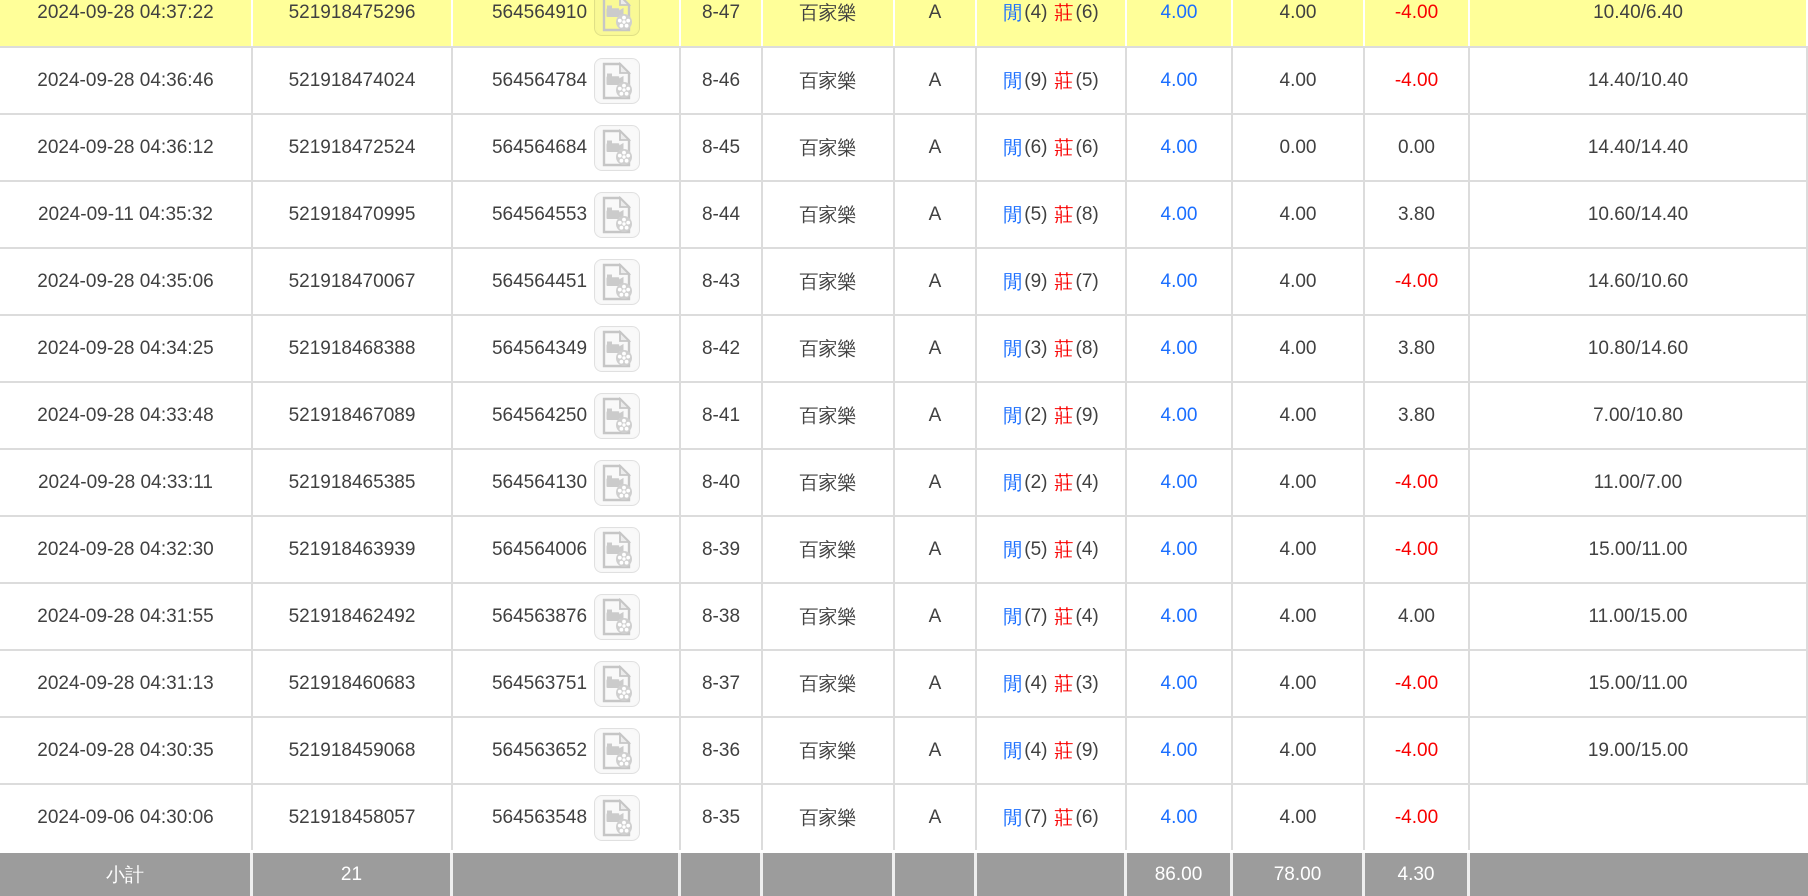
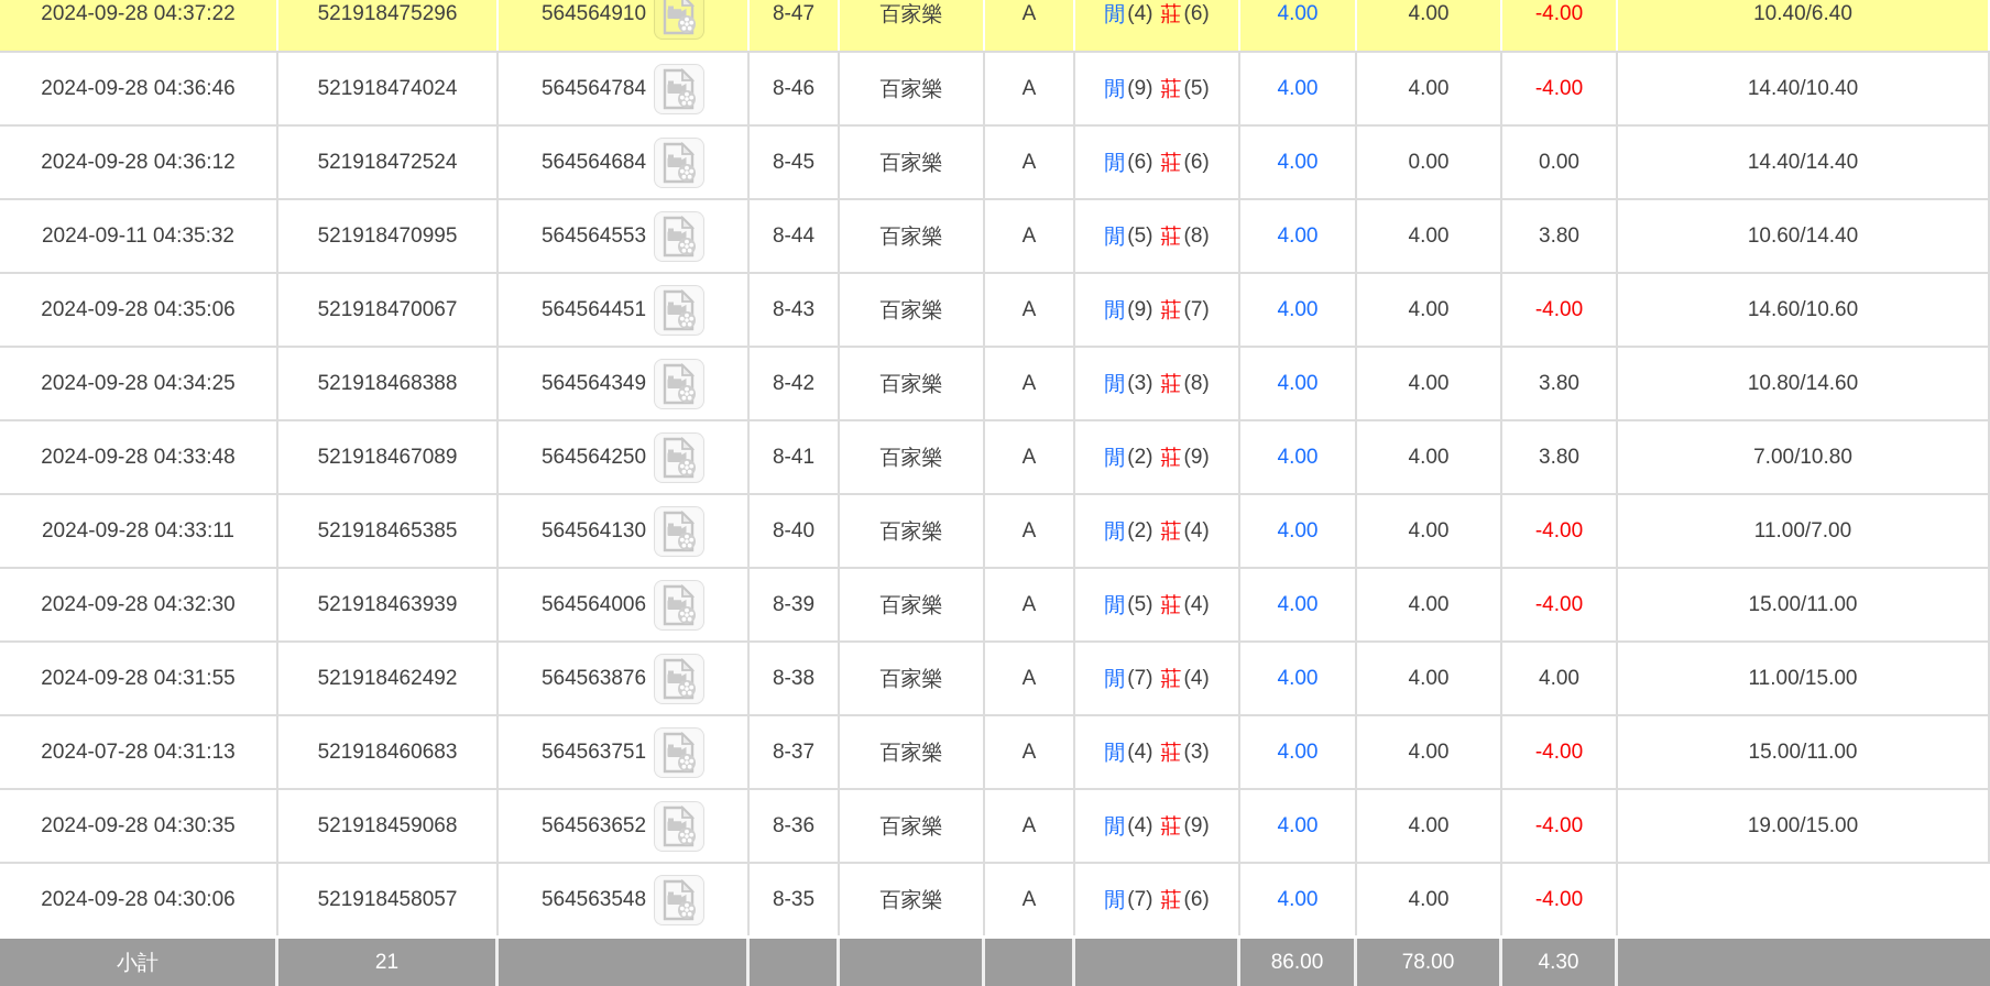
  2024-09-28 04:37:22
  521918475296
  564564910
  8-47
  百家樂
  A
  閒
  (4)
  莊
  (6)
  4.00
  4.00
  -4.00
  10.40/6.40
  2024-09-28 04:36:46
  521918474024
  564564784
  8-46
  百家樂
  A
  閒
  (9)
  莊
  (5)
  4.00
  4.00
  -4.00
  14.40/10.40
  2024-09-28 04:36:12
  521918472524
  564564684
  8-45
  百家樂
  A
  閒
  (6)
  莊
  (6)
  4.00
  0.00
  0.00
  14.40/14.40
  2024-09-11 04:35:32
  521918470995
  564564553
  8-44
  百家樂
  A
  閒
  (5)
  莊
  (8)
  4.00
  4.00
  3.80
  10.60/14.40
  2024-09-28 04:35:06
  521918470067
  564564451
  8-43
  百家樂
  A
  閒
  (9)
  莊
  (7)
  4.00
  4.00
  -4.00
  14.60/10.60
  2024-09-28 04:34:25
  521918468388
  564564349
  8-42
  百家樂
  A
  閒
  (3)
  莊
  (8)
  4.00
  4.00
  3.80
  10.80/14.60
  2024-09-28 04:33:48
  521918467089
  564564250
  8-41
  百家樂
  A
  閒
  (2)
  莊
  (9)
  4.00
  4.00
  3.80
  7.00/10.80
  2024-09-28 04:33:11
  521918465385
  564564130
  8-40
  百家樂
  A
  閒
  (2)
  莊
  (4)
  4.00
  4.00
  -4.00
  11.00/7.00
  2024-09-28 04:32:30
  521918463939
  564564006
  8-39
  百家樂
  A
  閒
  (5)
  莊
  (4)
  4.00
  4.00
  -4.00
  15.00/11.00
  2024-09-28 04:31:55
  521918462492
  564563876
  8-38
  百家樂
  A
  閒
  (7)
  莊
  (4)
  4.00
  4.00
  4.00
  11.00/15.00
- 2024-09-28 04:31:13
+ 2024-07-28 04:31:13
  521918460683
  564563751
  8-37
  百家樂
  A
  閒
  (4)
  莊
  (3)
  4.00
  4.00
  -4.00
  15.00/11.00
  2024-09-28 04:30:35
  521918459068
  564563652
  8-36
  百家樂
  A
  閒
  (4)
  莊
  (9)
  4.00
  4.00
  -4.00
  19.00/15.00
- 2024-09-06 04:30:06
+ 2024-09-28 04:30:06
  521918458057
  564563548
  8-35
  百家樂
  A
  閒
  (7)
  莊
  (6)
  4.00
  4.00
  -4.00
  小計
  21
  86.00
  78.00
  4.30
